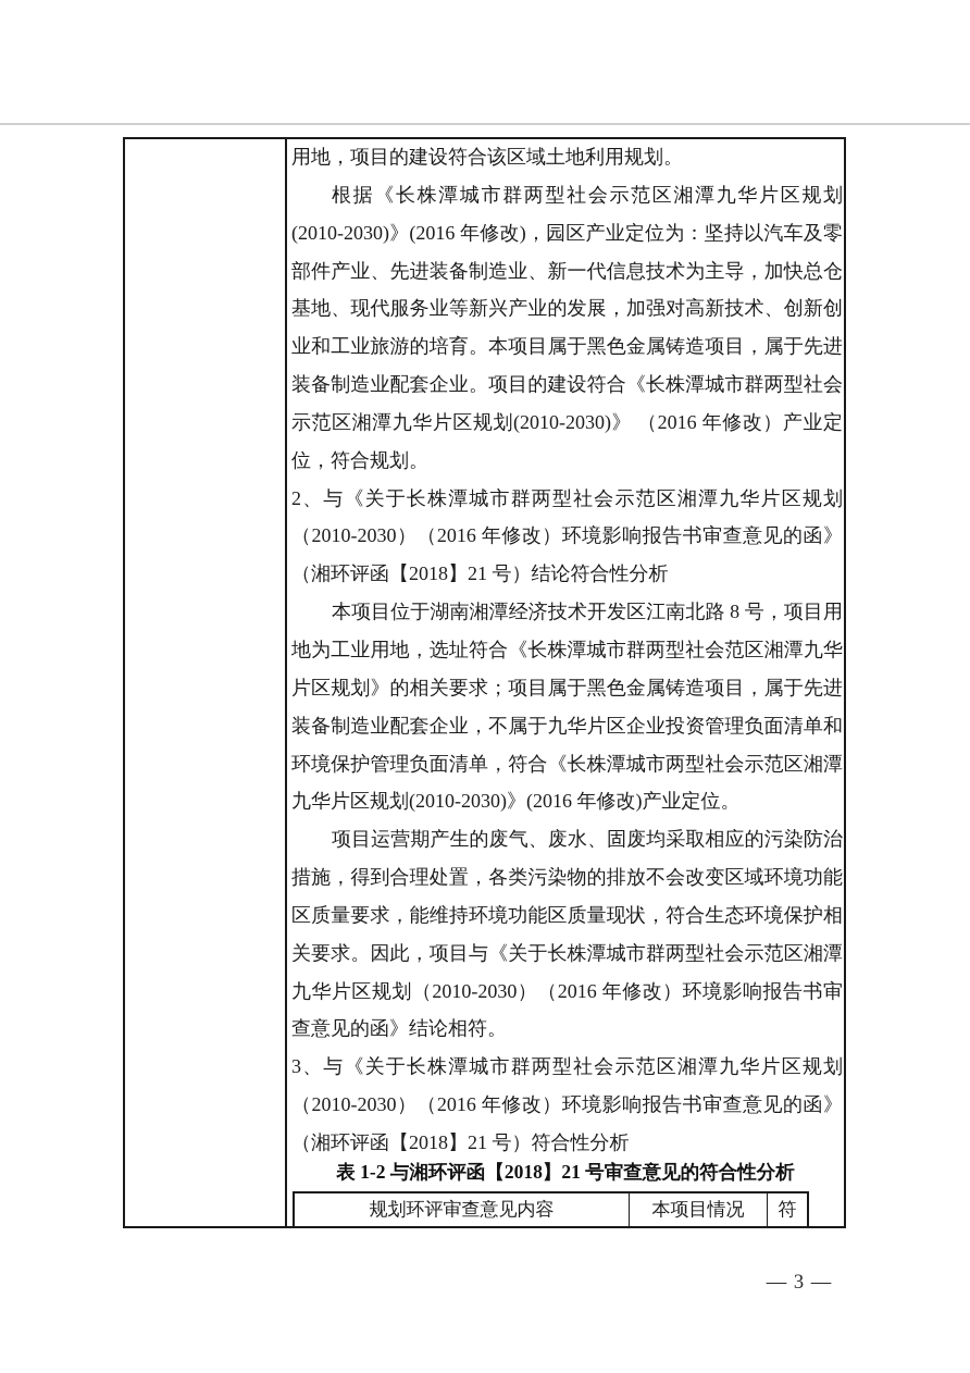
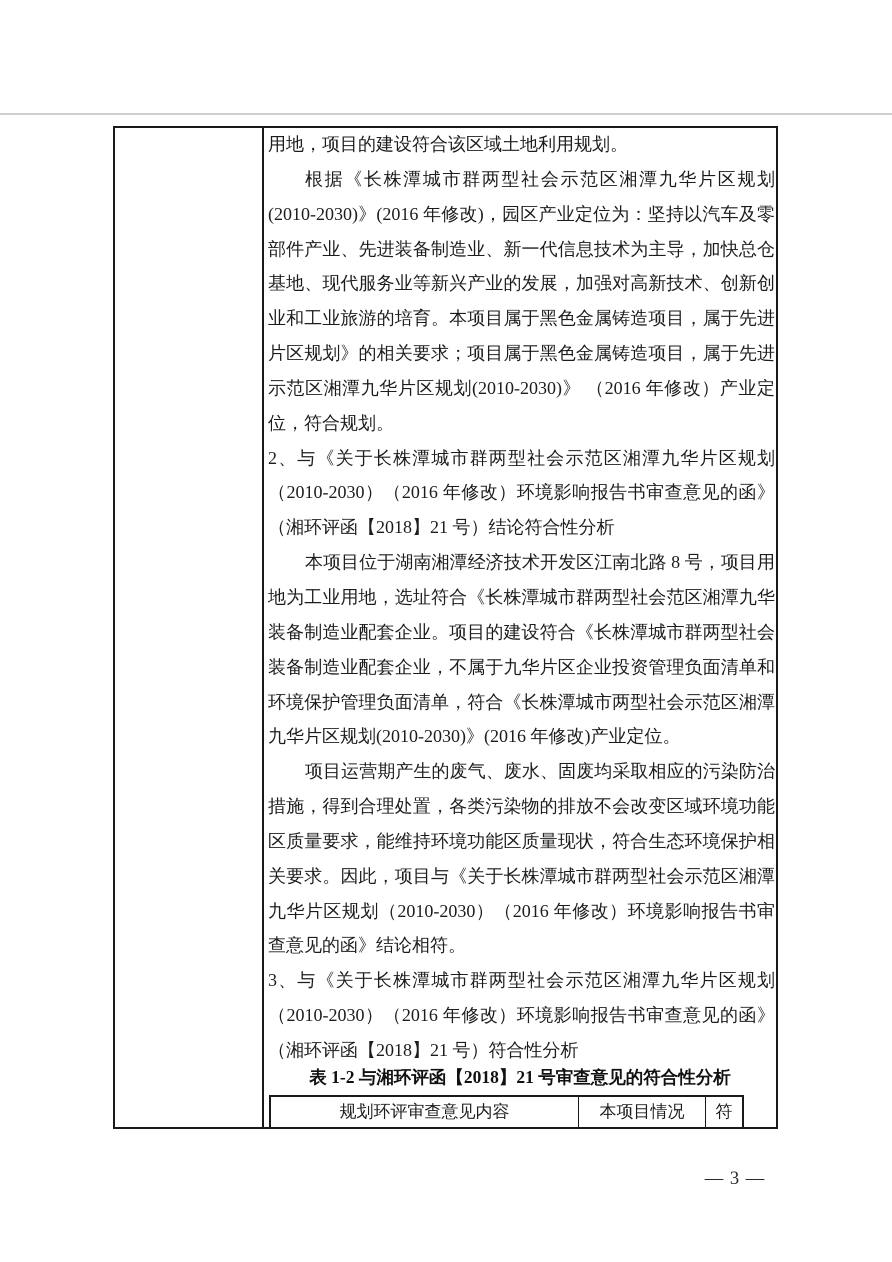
  用地，项目的建设符合该区域土地利用规划。
  根据《长株潭城市群两型社会示范区湘潭九华片区规划
  (2010-2030)》(2016 年修改)，园区产业定位为：坚持以汽车及零
  部件产业、先进装备制造业、新一代信息技术为主导，加快总仓
  基地、现代服务业等新兴产业的发展，加强对高新技术、创新创
  业和工业旅游的培育。本项目属于黑色金属铸造项目，属于先进
- 装备制造业配套企业。项目的建设符合《长株潭城市群两型社会
+ 片区规划》的相关要求；项目属于黑色金属铸造项目，属于先进
  示范区湘潭九华片区规划(2010-2030)》 （2016 年修改）产业定
  位，符合规划。
  2、与《关于长株潭城市群两型社会示范区湘潭九华片区规划
  （2010-2030）（2016 年修改）环境影响报告书审查意见的函》
  （湘环评函【2018】21 号）结论符合性分析
  本项目位于湖南湘潭经济技术开发区江南北路 8 号，项目用
  地为工业用地，选址符合《长株潭城市群两型社会范区湘潭九华
- 片区规划》的相关要求；项目属于黑色金属铸造项目，属于先进
+ 装备制造业配套企业。项目的建设符合《长株潭城市群两型社会
  装备制造业配套企业，不属于九华片区企业投资管理负面清单和
  环境保护管理负面清单，符合《长株潭城市两型社会示范区湘潭
  九华片区规划(2010-2030)》(2016 年修改)产业定位。
  项目运营期产生的废气、废水、固废均采取相应的污染防治
  措施，得到合理处置，各类污染物的排放不会改变区域环境功能
  区质量要求，能维持环境功能区质量现状，符合生态环境保护相
  关要求。因此，项目与《关于长株潭城市群两型社会示范区湘潭
  九华片区规划（2010-2030）（2016 年修改）环境影响报告书审
  查意见的函》结论相符。
  3、与《关于长株潭城市群两型社会示范区湘潭九华片区规划
  （2010-2030）（2016 年修改）环境影响报告书审查意见的函》
  （湘环评函【2018】21 号）符合性分析
  表 1-2 与湘环评函【2018】21 号审查意见的符合性分析
  规划环评审查意见内容
  本项目情况
  符
  — 3 —
